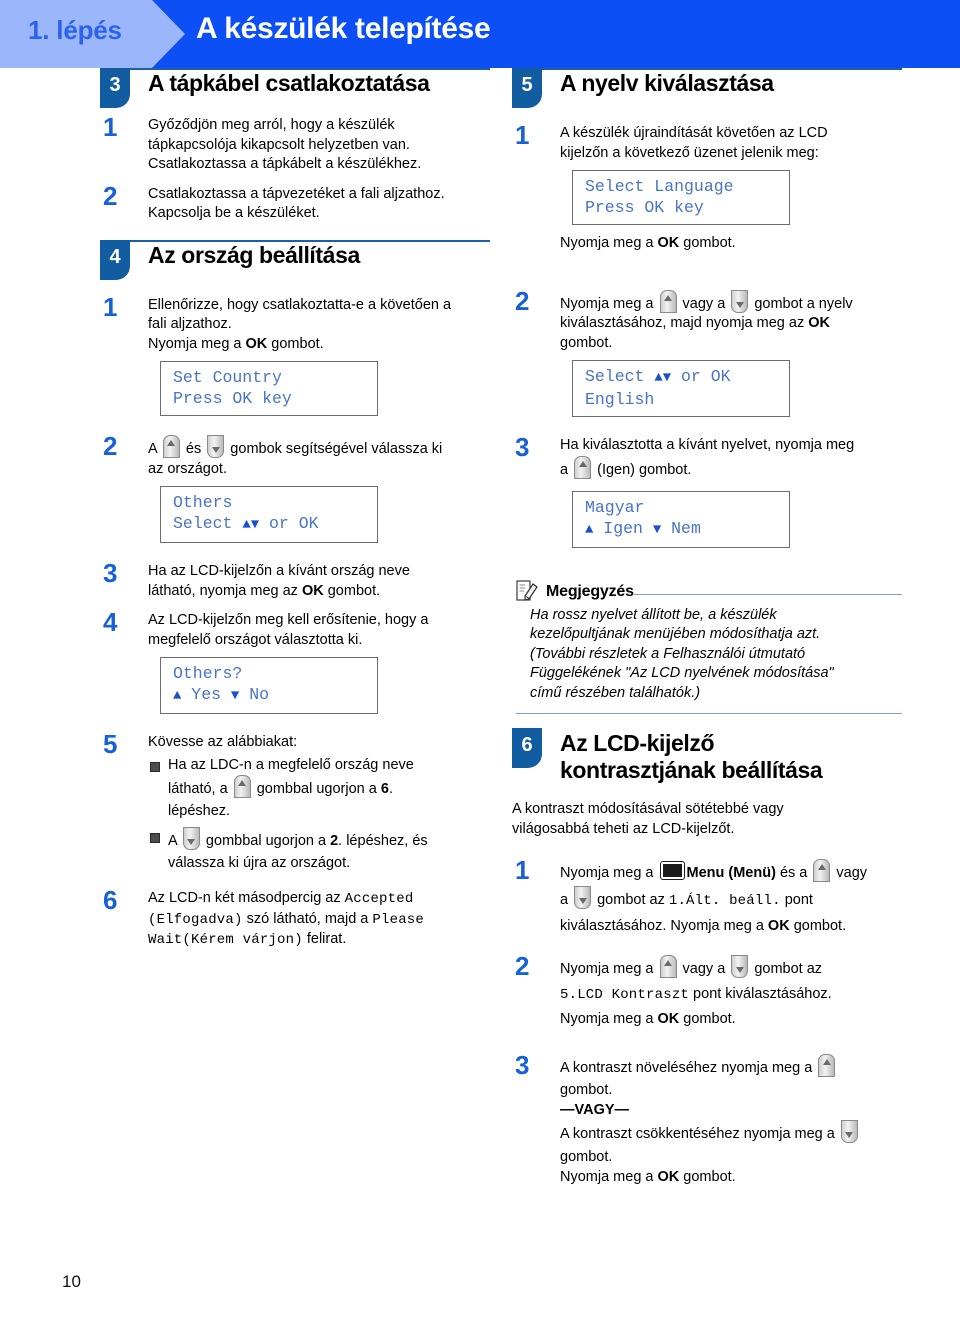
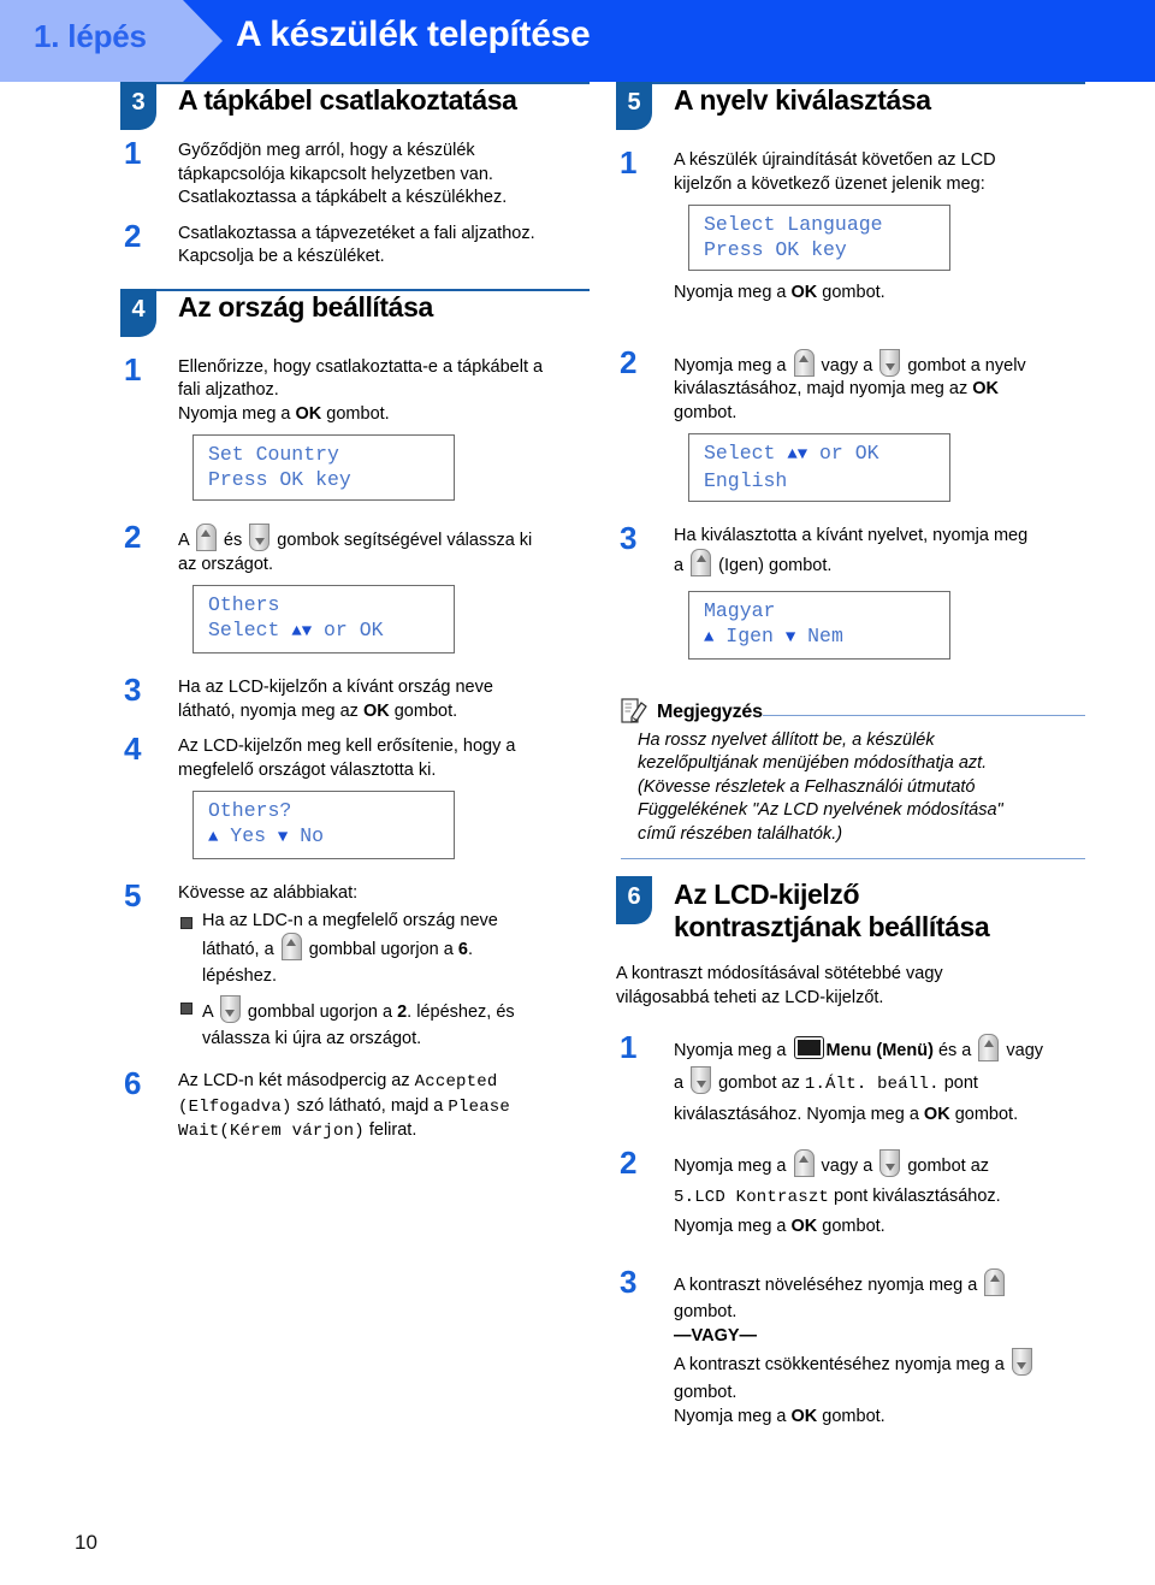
  1. lépés
  A készülék telepítése
  3
  A tápkábel csatlakoztatása
  1
  Győződjön meg arról, hogy a készülék
  tápkapcsolója kikapcsolt helyzetben van.
  Csatlakoztassa a tápkábelt a készülékhez.
  2
  Csatlakoztassa a tápvezetéket a fali aljzathoz.
  Kapcsolja be a készüléket.
  4
  Az ország beállítása
  1
- Ellenőrizze, hogy csatlakoztatta-e a követően a
+ Ellenőrizze, hogy csatlakoztatta-e a tápkábelt a
  fali aljzathoz.
  Nyomja meg a OK gombot.
  Set Country
  Press OK key
  2
  A és gombok segítségével válassza ki
  az országot.
  Others
  Select ▲▼ or OK
  3
  Ha az LCD-kijelzőn a kívánt ország neve
  látható, nyomja meg az OK gombot.
  4
  Az LCD-kijelzőn meg kell erősítenie, hogy a
  megfelelő országot választotta ki.
  Others?
  ▲ Yes ▼ No
  5
  Kövesse az alábbiakat:
  Ha az LDC-n a megfelelő ország neve
  látható, a gombbal ugorjon a 6.
  lépéshez.
  A gombbal ugorjon a 2. lépéshez, és
  válassza ki újra az országot.
  6
  Az LCD-n két másodpercig az Accepted
  (Elfogadva) szó látható, majd a Please
  Wait(Kérem várjon) felirat.
  5
  A nyelv kiválasztása
  1
  A készülék újraindítását követően az LCD
  kijelzőn a következő üzenet jelenik meg:
  Select Language
  Press OK key
  Nyomja meg a OK gombot.
  2
  Nyomja meg a vagy a gombot a nyelv
  kiválasztásához, majd nyomja meg az OK
  gombot.
  Select ▲▼ or OK
  English
  3
  Ha kiválasztotta a kívánt nyelvet, nyomja meg
  a (Igen) gombot.
  Magyar
  ▲ Igen ▼ Nem
  Megjegyzés
  Ha rossz nyelvet állított be, a készülék
  kezelőpultjának menüjében módosíthatja azt.
- (További részletek a Felhasználói útmutató
+ (Kövesse részletek a Felhasználói útmutató
  Függelékének "Az LCD nyelvének módosítása"
  című részében találhatók.)
  6
  Az LCD-kijelző
  kontrasztjának beállítása
  A kontraszt módosításával sötétebbé vagy
  világosabbá teheti az LCD-kijelzőt.
  1
  Nyomja meg a Menu (Menü) és a vagy
  a gombot az 1.Ált. beáll. pont
  kiválasztásához. Nyomja meg a OK gombot.
  2
  Nyomja meg a vagy a gombot az
  5.LCD Kontraszt pont kiválasztásához.
  Nyomja meg a OK gombot.
  3
  A kontraszt növeléséhez nyomja meg a
  gombot.
  —VAGY—
  A kontraszt csökkentéséhez nyomja meg a
  gombot.
  Nyomja meg a OK gombot.
  10
